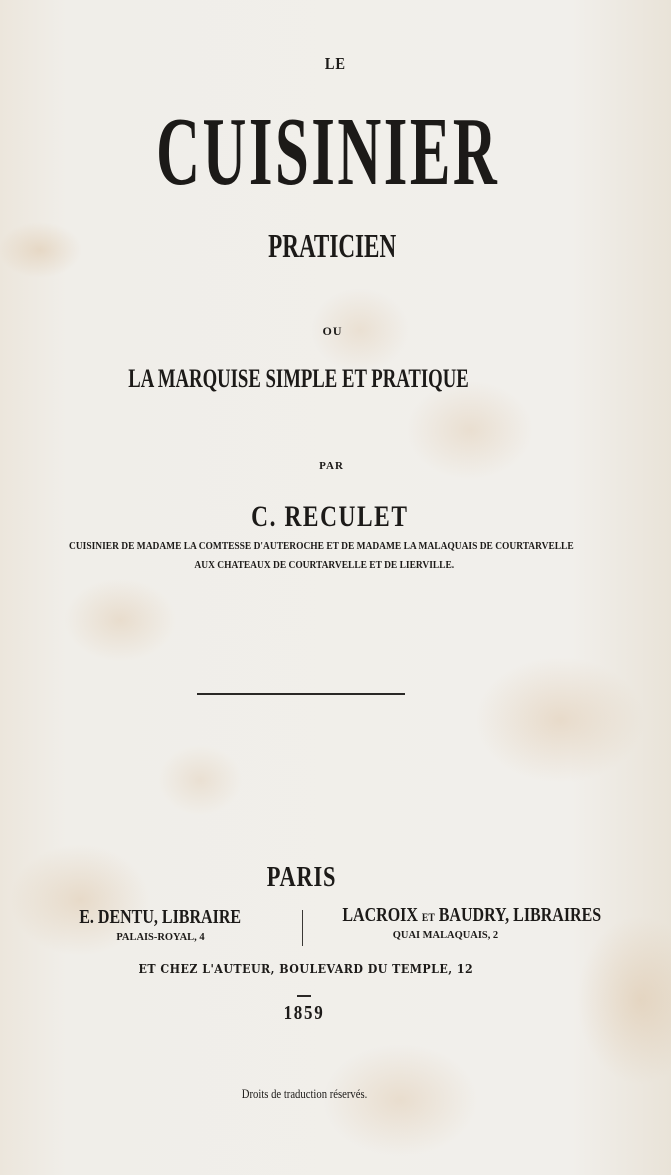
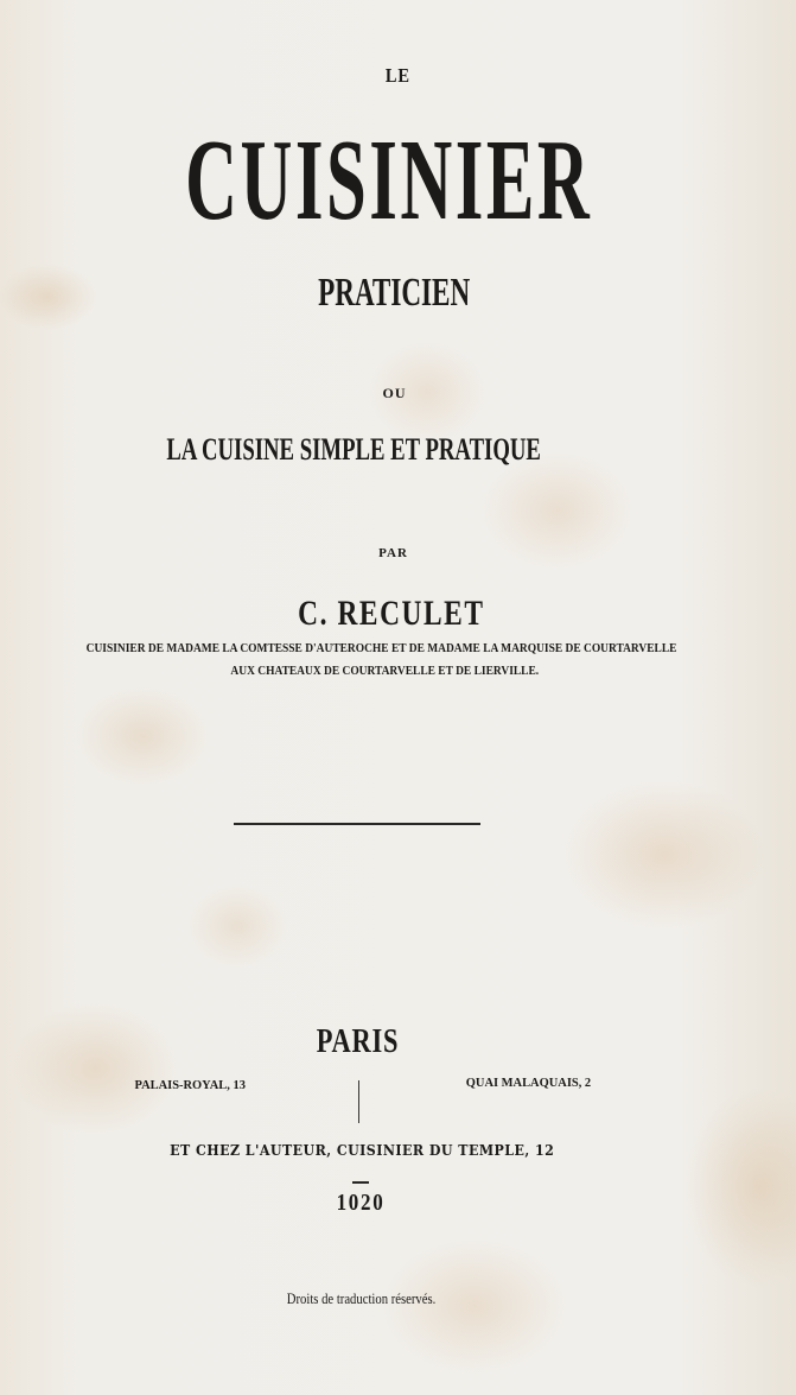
  LE
  CUISINIER
  PRATICIEN
  OU
- LA MARQUISE SIMPLE ET PRATIQUE
+ LA CUISINE SIMPLE ET PRATIQUE
  PAR
  C. RECULET
- CUISINIER DE MADAME LA COMTESSE D'AUTEROCHE ET DE MADAME LA MALAQUAIS DE COURTARVELLE
+ CUISINIER DE MADAME LA COMTESSE D'AUTEROCHE ET DE MADAME LA MARQUISE DE COURTARVELLE
  AUX CHATEAUX DE COURTARVELLE ET DE LIERVILLE.
  PARIS
- E. DENTU, LIBRAIRE
- PALAIS-ROYAL, 4
+ PALAIS-ROYAL, 13
- LACROIX ET BAUDRY, LIBRAIRES
  QUAI MALAQUAIS, 2
- ET CHEZ L'AUTEUR, BOULEVARD DU TEMPLE, 12
+ ET CHEZ L'AUTEUR, CUISINIER DU TEMPLE, 12
- 1859
+ 1020
  Droits de traduction réservés.
